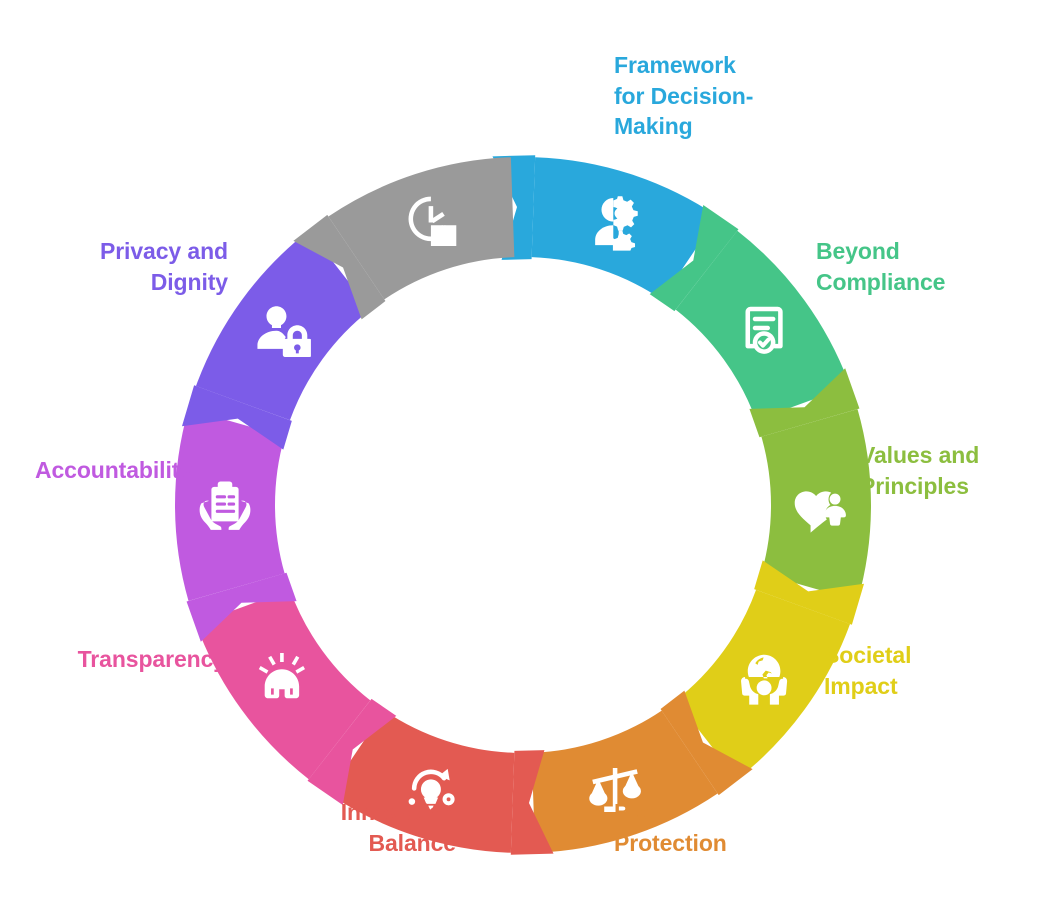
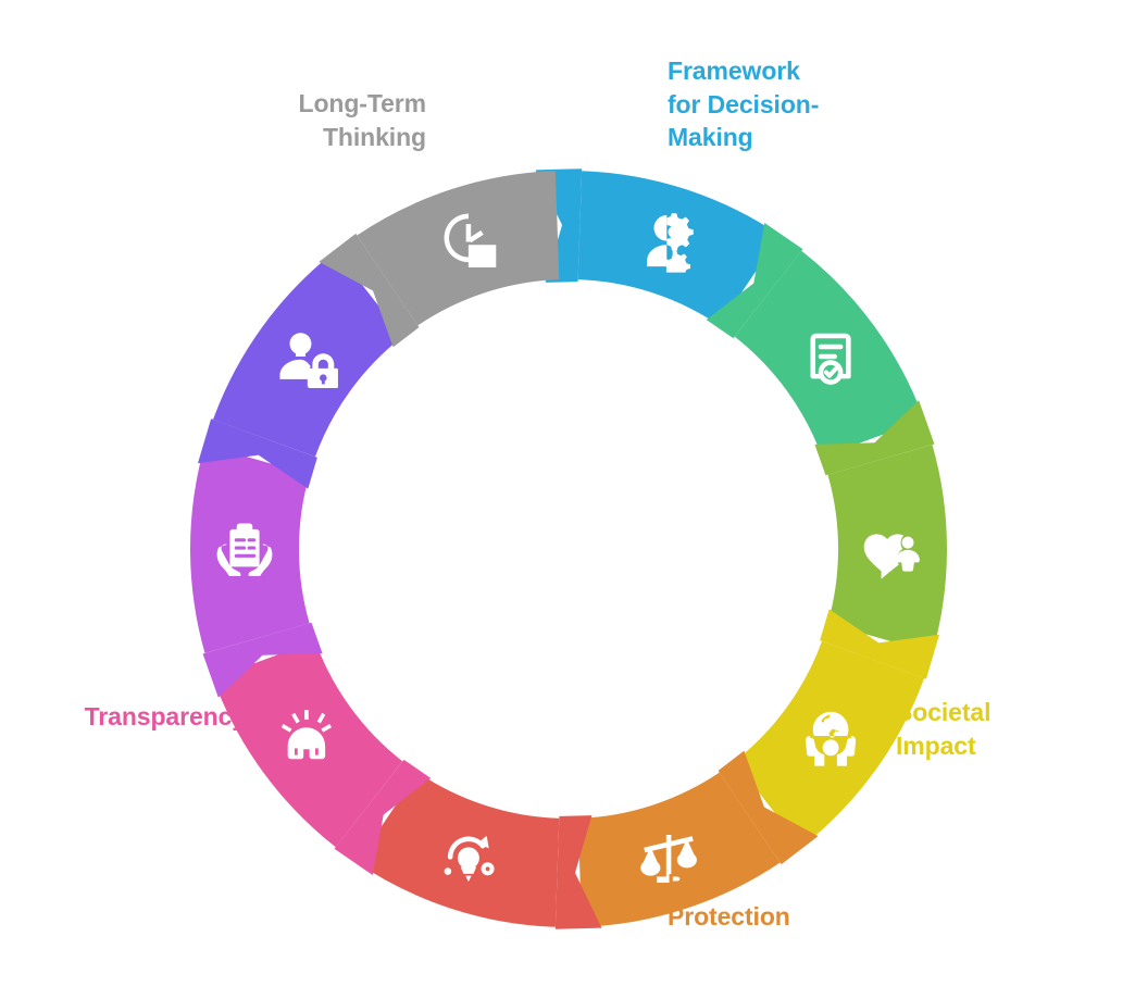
+ Long-Term
+ Thinking
  Framework
  for Decision-
  Making
- Beyond
- Compliance
- Values and
- Principles
  Societal
  Impact
  Bias
  Protection
- Innovation
- Balance
  Transparency
- Accountability
- Privacy and
- Dignity
